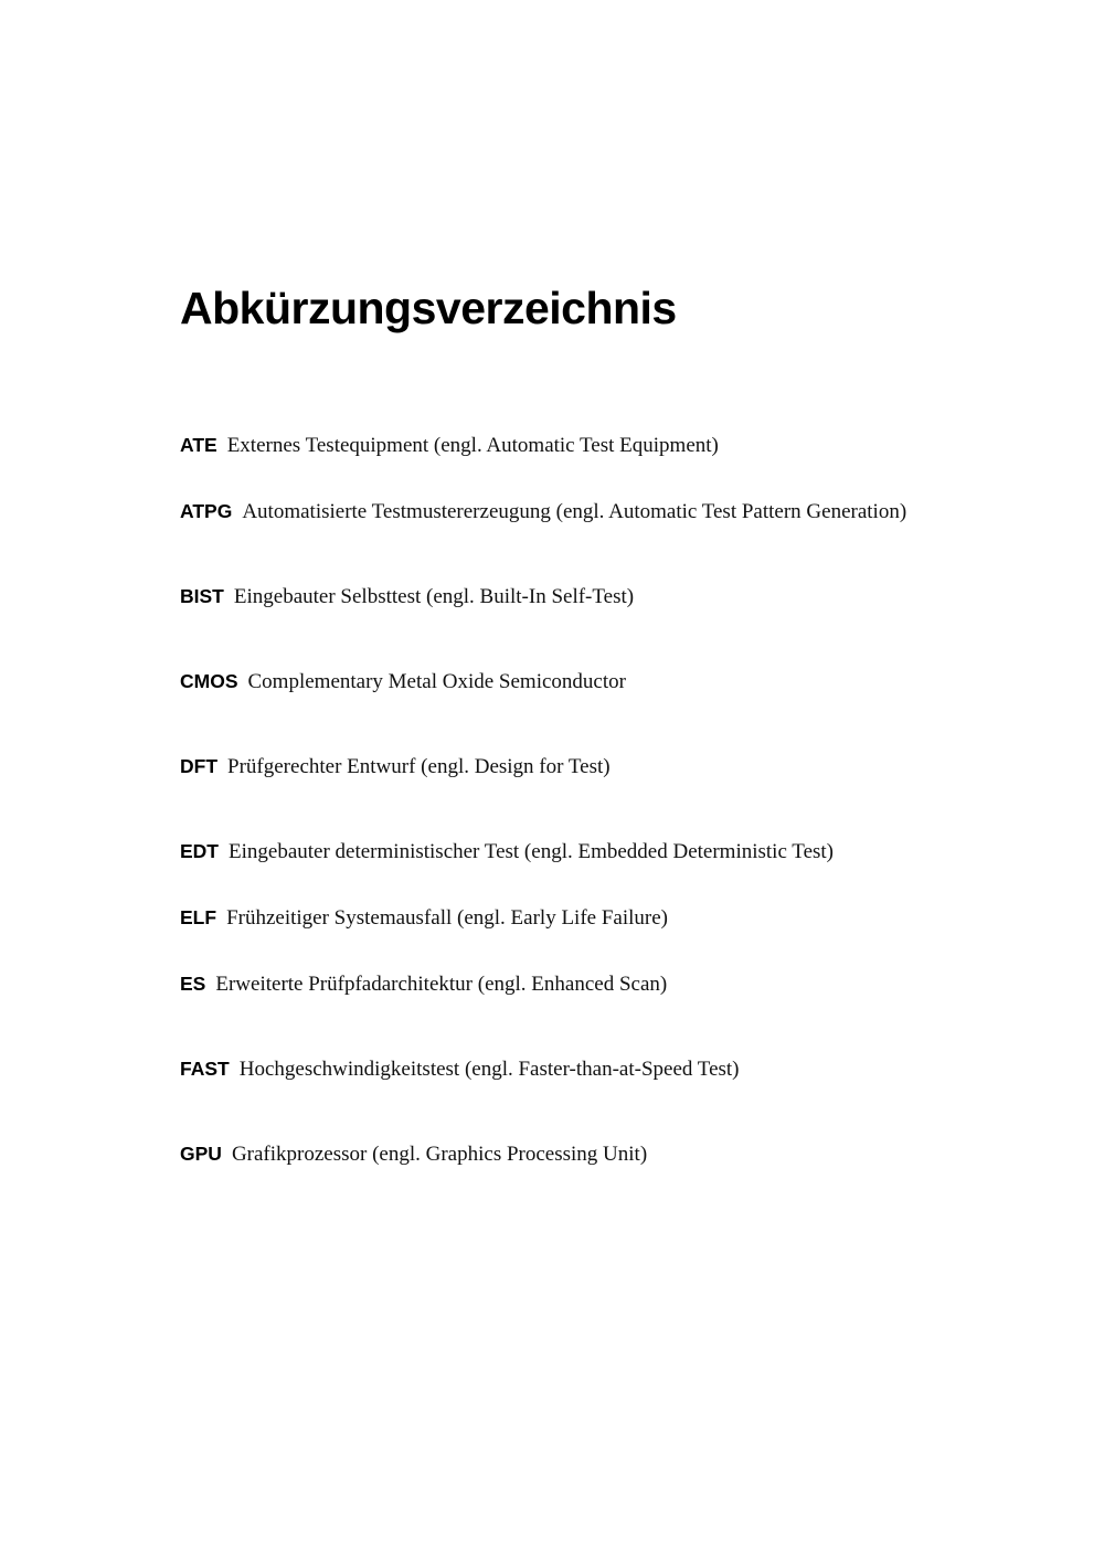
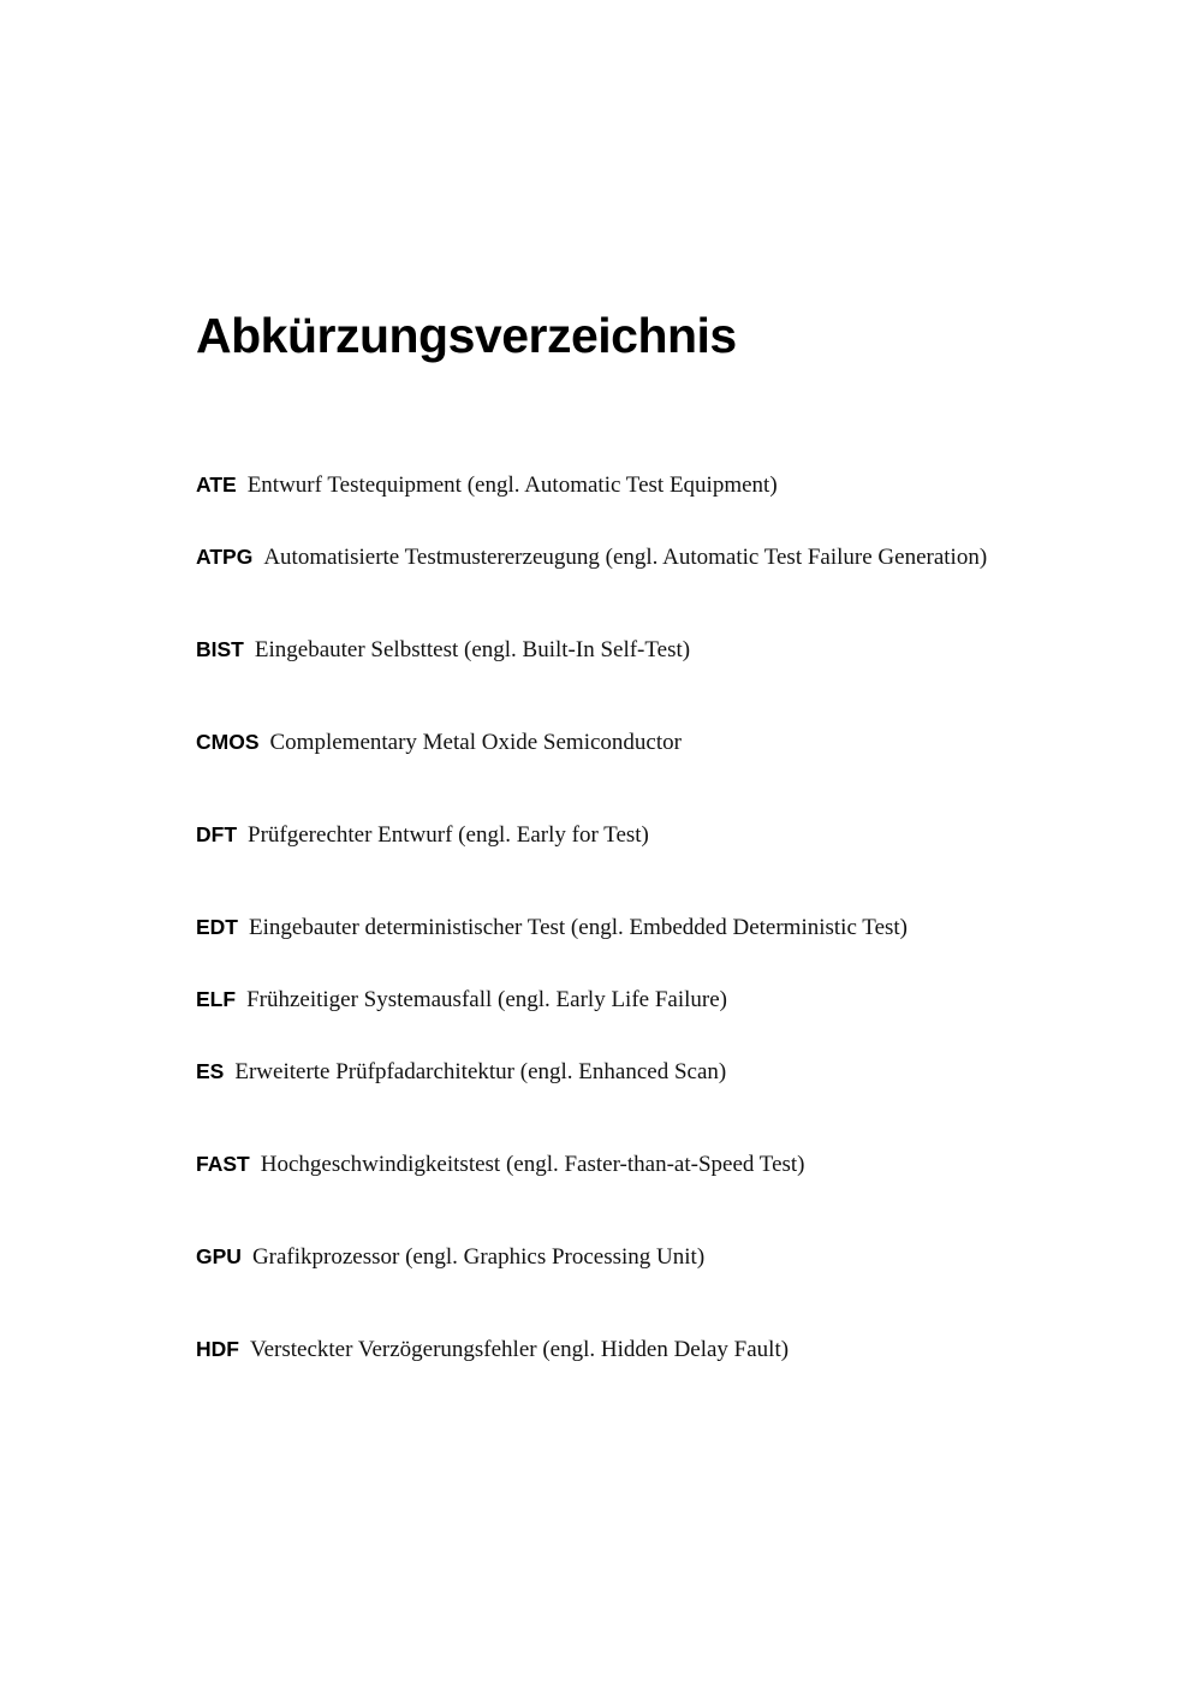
  Abkürzungsverzeichnis
- ATE Externes Testequipment (engl. Automatic Test Equipment)
+ ATE Entwurf Testequipment (engl. Automatic Test Equipment)
- ATPG Automatisierte Testmustererzeugung (engl. Automatic Test Pattern Generation)
+ ATPG Automatisierte Testmustererzeugung (engl. Automatic Test Failure Generation)
  BIST Eingebauter Selbsttest (engl. Built-In Self-Test)
  CMOS Complementary Metal Oxide Semiconductor
- DFT Prüfgerechter Entwurf (engl. Design for Test)
+ DFT Prüfgerechter Entwurf (engl. Early for Test)
  EDT Eingebauter deterministischer Test (engl. Embedded Deterministic Test)
  ELF Frühzeitiger Systemausfall (engl. Early Life Failure)
  ES Erweiterte Prüfpfadarchitektur (engl. Enhanced Scan)
  FAST Hochgeschwindigkeitstest (engl. Faster-than-at-Speed Test)
  GPU Grafikprozessor (engl. Graphics Processing Unit)
+ HDF Versteckter Verzögerungsfehler (engl. Hidden Delay Fault)
